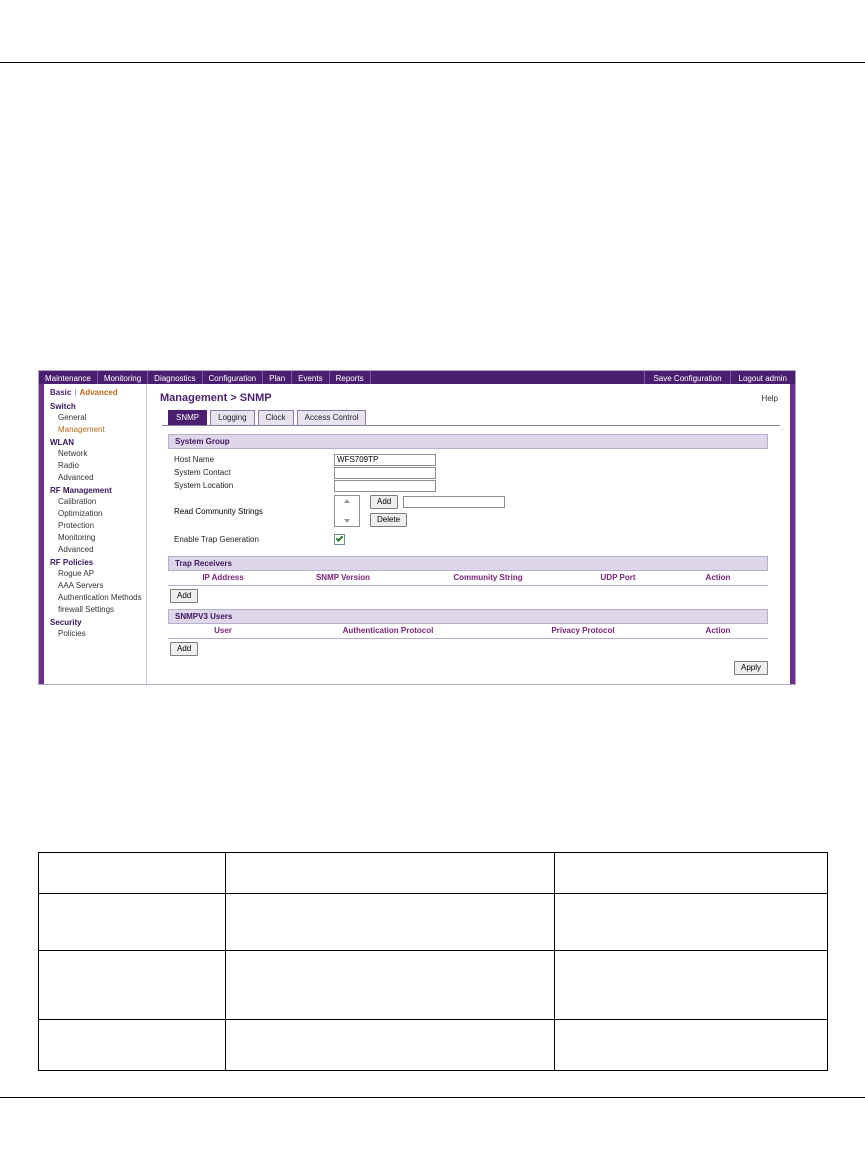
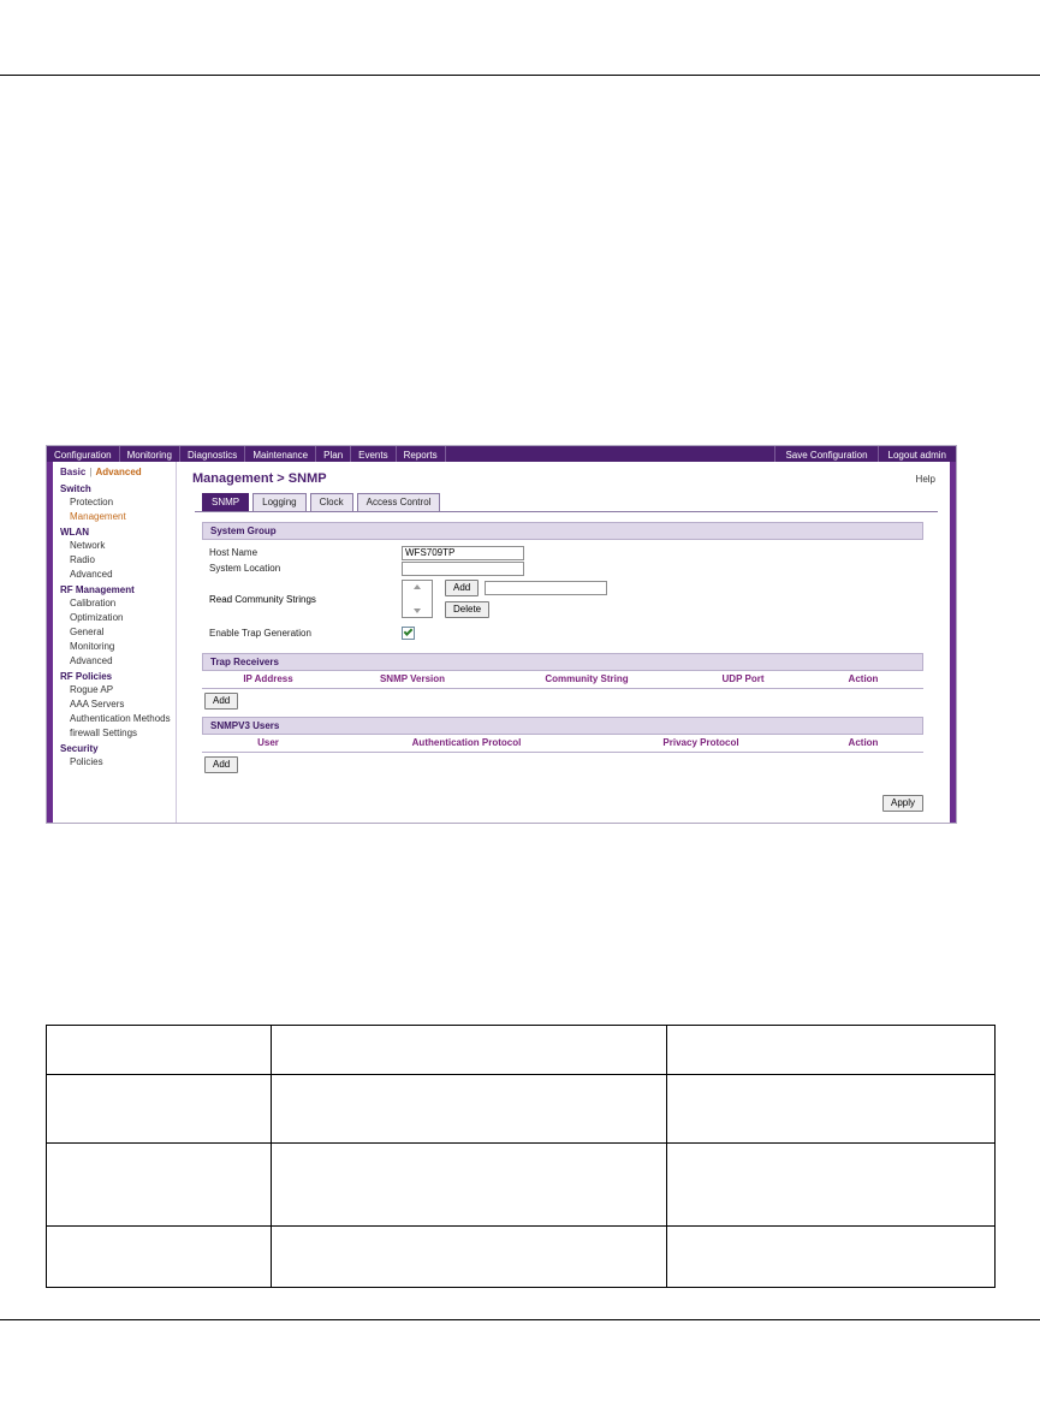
- Maintenance
+ Configuration
  Monitoring
  Diagnostics
- Configuration
+ Maintenance
  Plan
  Events
  Reports
  Save Configuration
  Logout admin
  Basic | Advanced
  Switch
- General
+ Protection
  Management
  WLAN
  Network
  Radio
  Advanced
  RF Management
  Calibration
  Optimization
- Protection
+ General
  Monitoring
  Advanced
  RF Policies
  Rogue AP
  AAA Servers
  Authentication Methods
  firewall Settings
  Security
  Policies
  Management > SNMP
  Help
  SNMP
  Logging
  Clock
  Access Control
  System Group
  Host Name
  WFS709TP
- System Contact
  System Location
  Read Community Strings
  Add
  Delete
  Enable Trap Generation
  Trap Receivers
  IP Address	SNMP Version	Community String	UDP Port	Action
  Add
  SNMPV3 Users
  User	Authentication Protocol	Privacy Protocol	Action
  Add
  Apply
